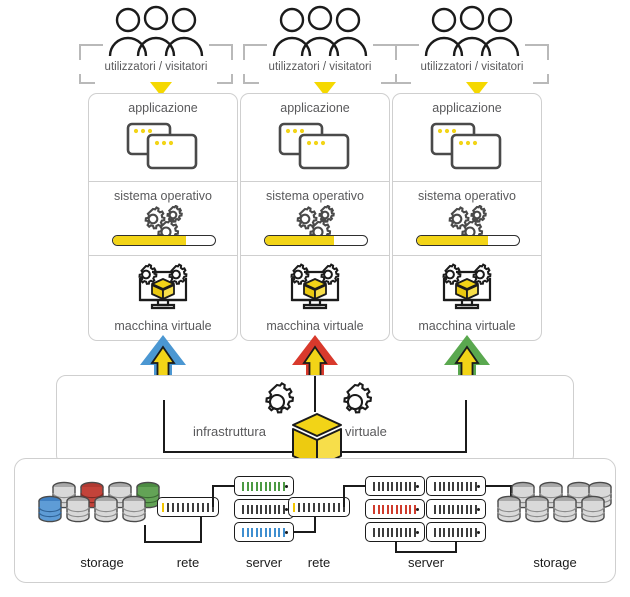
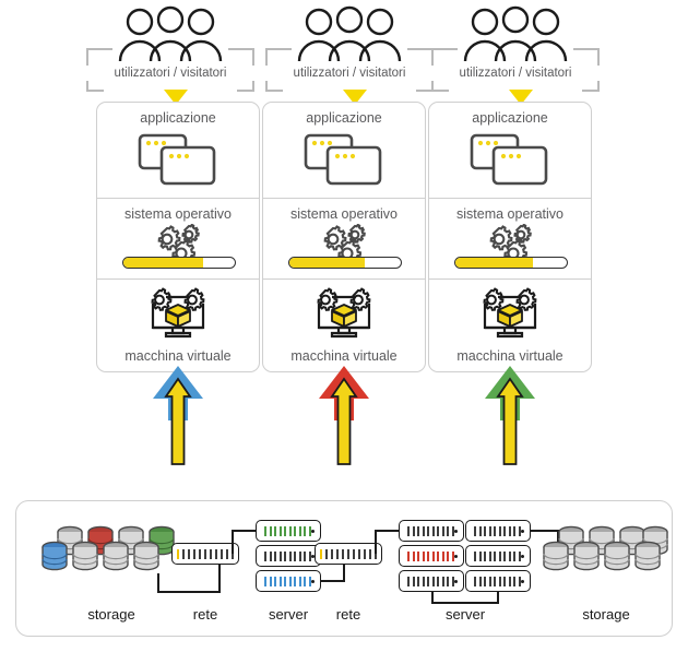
  utilizzatori / visitatori
  utilizzatori / visitatori
  utilizzatori / visitatori
  applicazione
  sistema operativo
  macchina virtuale
  applicazione
  sistema operativo
  macchina virtuale
  applicazione
  sistema operativo
  macchina virtuale
- infrastruttura
- virtuale
  storage
  rete
  server
  rete
  server
  storage
